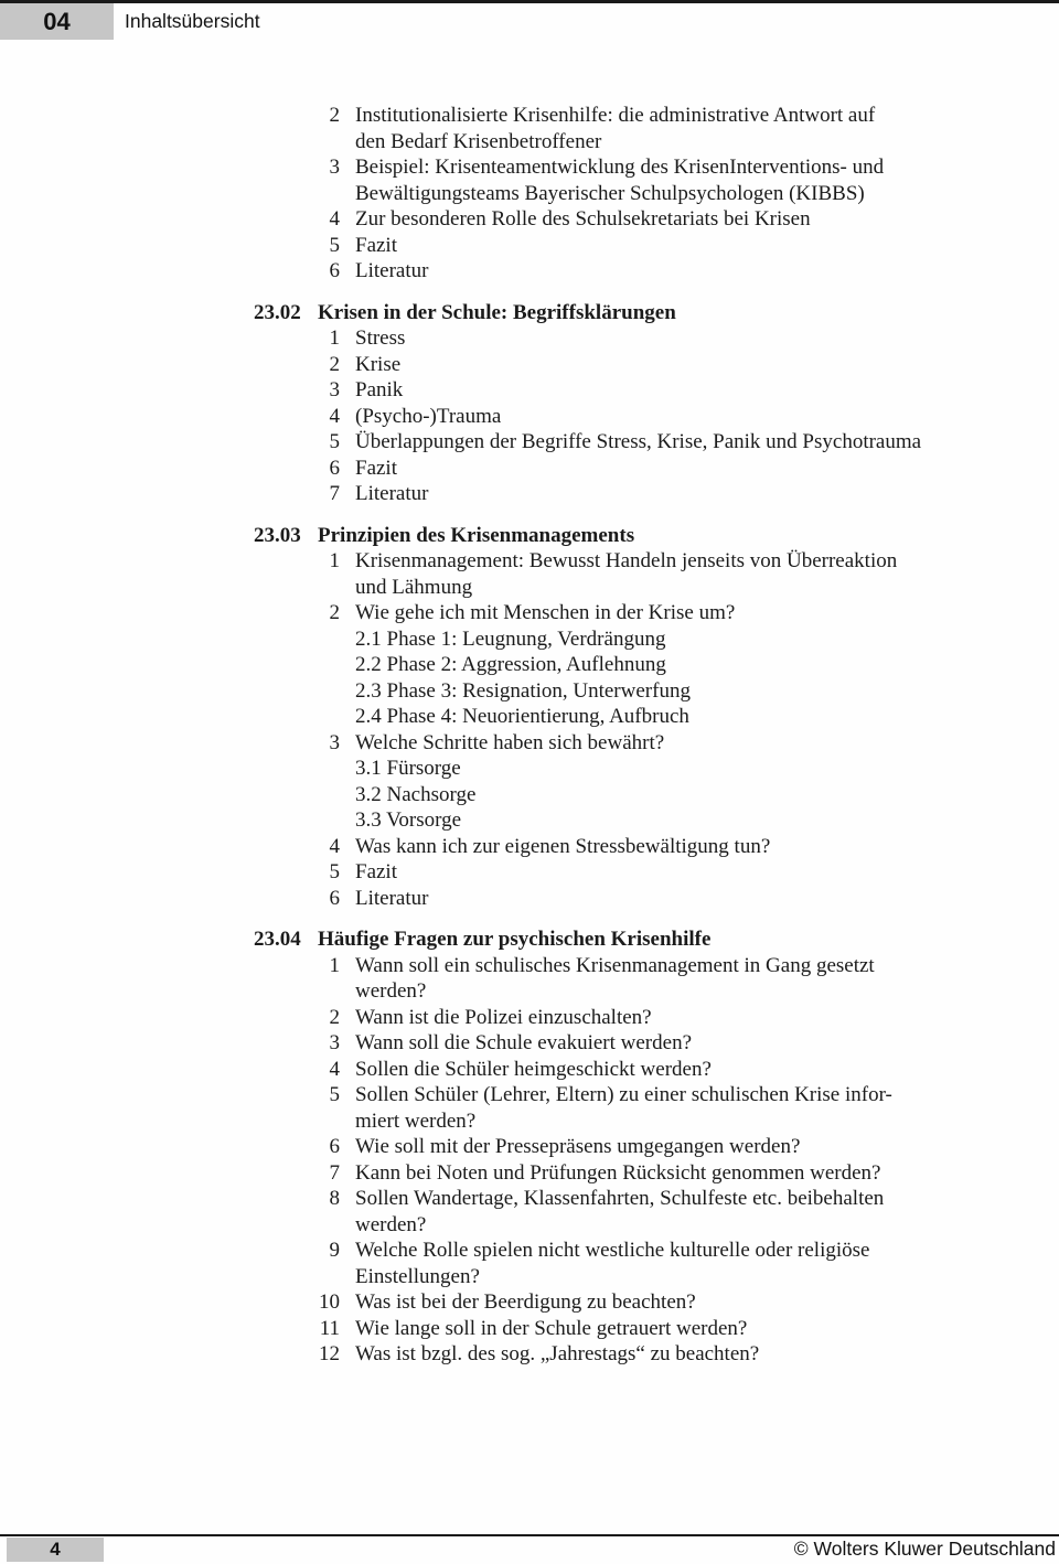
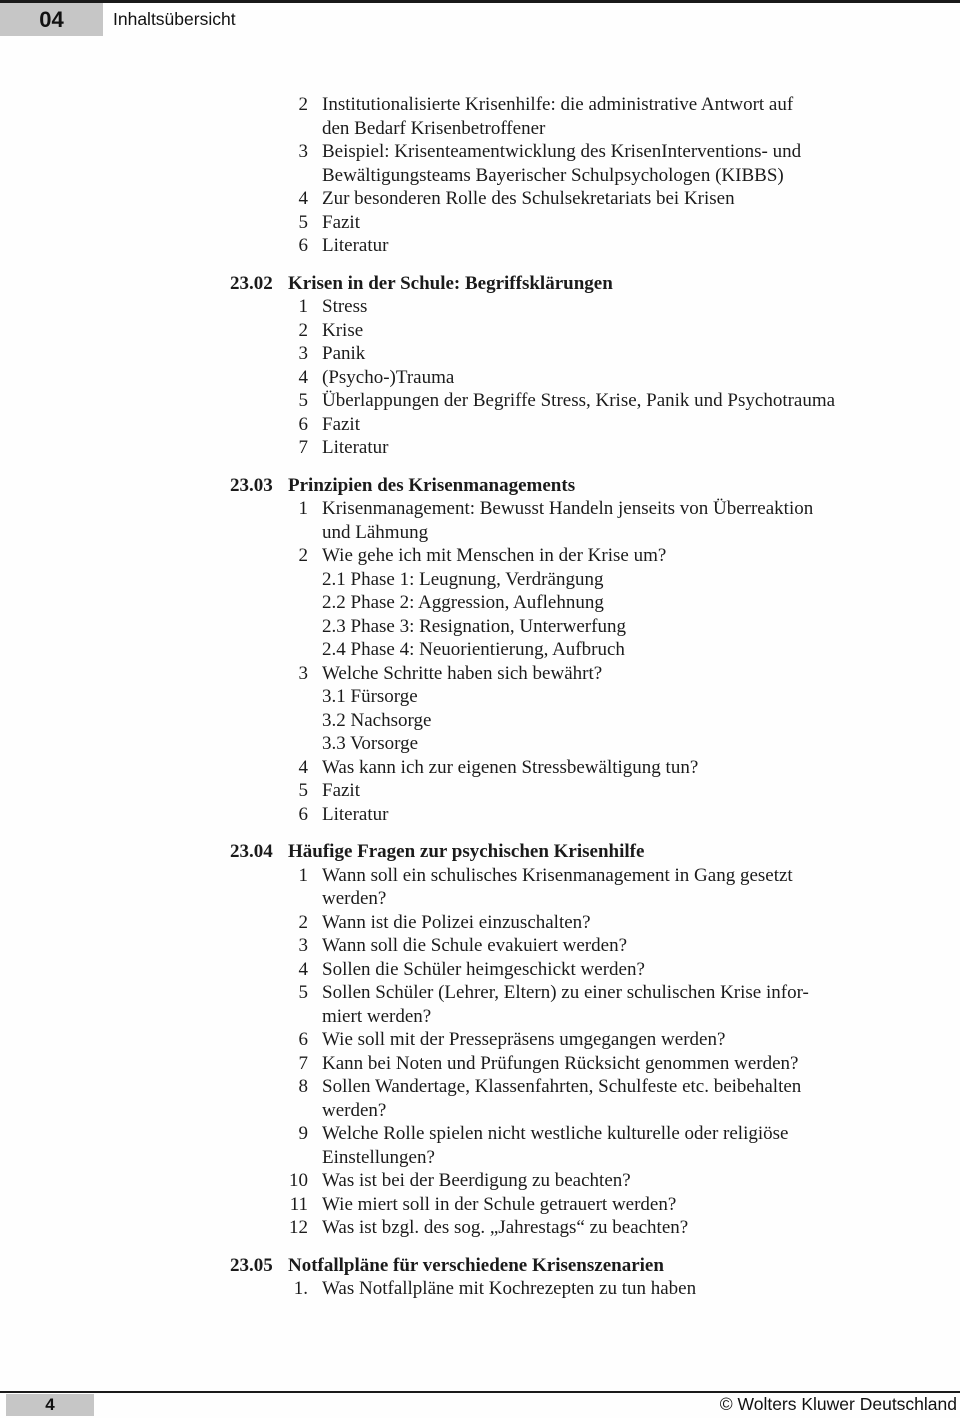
  04
  Inhaltsübersicht
  2
  Institutionalisierte Krisenhilfe: die administrative Antwort auf
  den Bedarf Krisenbetroffener
  3
  Beispiel: Krisenteamentwicklung des KrisenInterventions- und
  Bewältigungsteams Bayerischer Schulpsychologen (KIBBS)
  4
  Zur besonderen Rolle des Schulsekretariats bei Krisen
  5
  Fazit
  6
  Literatur
  23.02
  Krisen in der Schule: Begriffsklärungen
  1
  Stress
  2
  Krise
  3
  Panik
  4
  (Psycho-)Trauma
  5
  Überlappungen der Begriffe Stress, Krise, Panik und Psychotrauma
  6
  Fazit
  7
  Literatur
  23.03
  Prinzipien des Krisenmanagements
  1
  Krisenmanagement: Bewusst Handeln jenseits von Überreaktion
  und Lähmung
  2
  Wie gehe ich mit Menschen in der Krise um?
  2.1 Phase 1: Leugnung, Verdrängung
  2.2 Phase 2: Aggression, Auflehnung
  2.3 Phase 3: Resignation, Unterwerfung
  2.4 Phase 4: Neuorientierung, Aufbruch
  3
  Welche Schritte haben sich bewährt?
  3.1 Fürsorge
  3.2 Nachsorge
  3.3 Vorsorge
  4
  Was kann ich zur eigenen Stressbewältigung tun?
  5
  Fazit
  6
  Literatur
  23.04
  Häufige Fragen zur psychischen Krisenhilfe
  1
  Wann soll ein schulisches Krisenmanagement in Gang gesetzt
  werden?
  2
  Wann ist die Polizei einzuschalten?
  3
  Wann soll die Schule evakuiert werden?
  4
  Sollen die Schüler heimgeschickt werden?
  5
  Sollen Schüler (Lehrer, Eltern) zu einer schulischen Krise infor-
  miert werden?
  6
  Wie soll mit der Pressepräsens umgegangen werden?
  7
  Kann bei Noten und Prüfungen Rücksicht genommen werden?
  8
  Sollen Wandertage, Klassenfahrten, Schulfeste etc. beibehalten
  werden?
  9
  Welche Rolle spielen nicht westliche kulturelle oder religiöse
  Einstellungen?
  10
  Was ist bei der Beerdigung zu beachten?
  11
- Wie lange soll in der Schule getrauert werden?
+ Wie miert soll in der Schule getrauert werden?
  12
  Was ist bzgl. des sog. „Jahrestags“ zu beachten?
+ 23.05
+ Notfallpläne für verschiedene Krisenszenarien
+ 1.
+ Was Notfallpläne mit Kochrezepten zu tun haben
  4
  © Wolters Kluwer Deutschland
